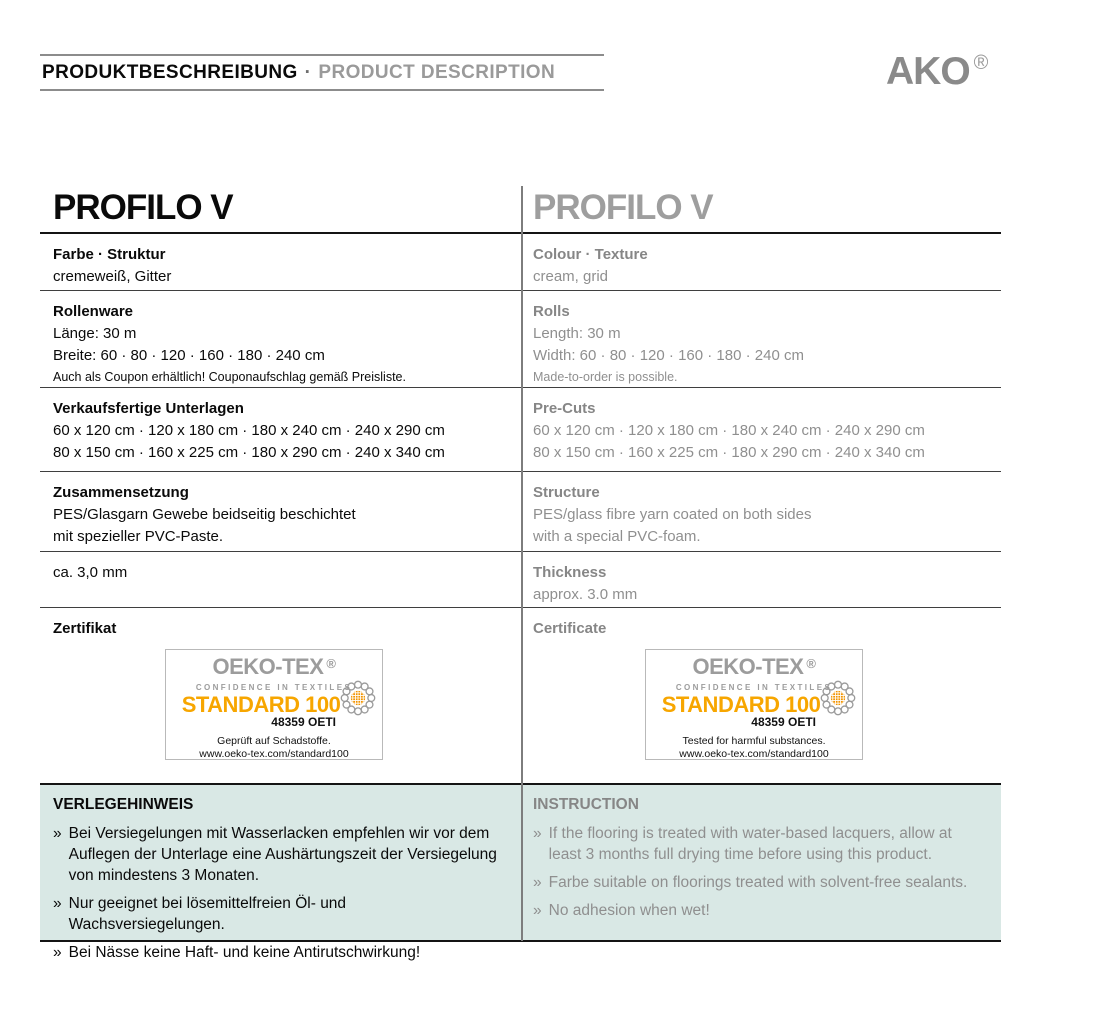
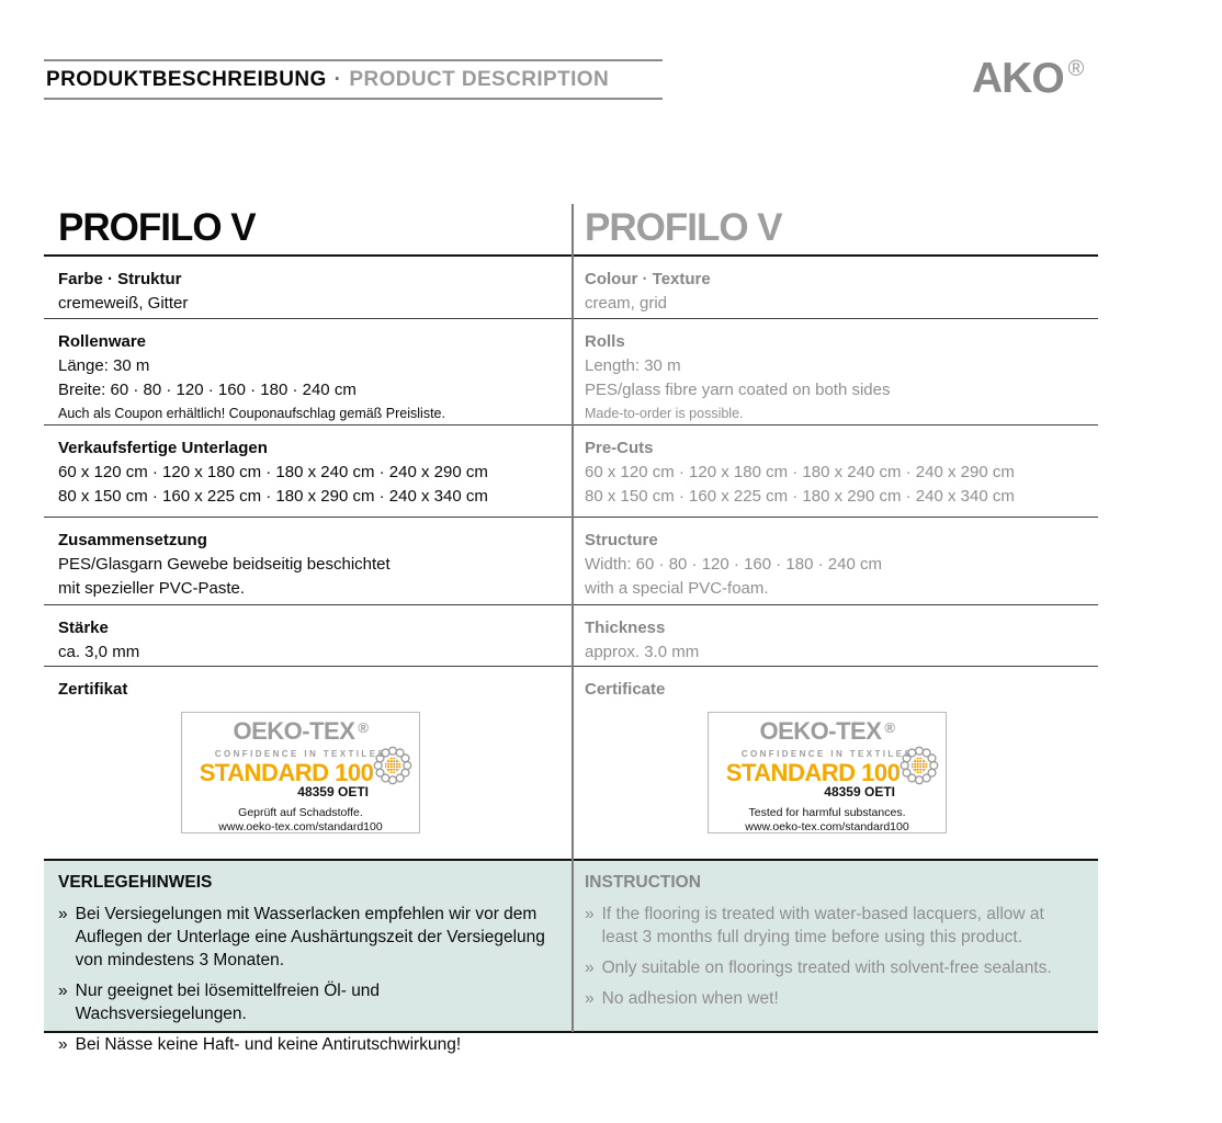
  PRODUKTBESCHREIBUNG · PRODUCT DESCRIPTION
  AKO ®
  PROFILO V
  PROFILO V
  Farbe · Struktur
  cremeweiß, Gitter
  Colour · Texture
  cream, grid
  Rollenware
  Länge: 30 m
  Breite: 60 · 80 · 120 · 160 · 180 · 240 cm
  Auch als Coupon erhältlich! Couponaufschlag gemäß Preisliste.
  Rolls
  Length: 30 m
- Width: 60 · 80 · 120 · 160 · 180 · 240 cm
+ PES/glass fibre yarn coated on both sides
  Made-to-order is possible.
  Verkaufsfertige Unterlagen
  60 x 120 cm · 120 x 180 cm · 180 x 240 cm · 240 x 290 cm
  80 x 150 cm · 160 x 225 cm · 180 x 290 cm · 240 x 340 cm
  Pre-Cuts
  60 x 120 cm · 120 x 180 cm · 180 x 240 cm · 240 x 290 cm
  80 x 150 cm · 160 x 225 cm · 180 x 290 cm · 240 x 340 cm
  Zusammensetzung
  PES/Glasgarn Gewebe beidseitig beschichtet
  mit spezieller PVC-Paste.
  Structure
- PES/glass fibre yarn coated on both sides
+ Width: 60 · 80 · 120 · 160 · 180 · 240 cm
  with a special PVC-foam.
+ Stärke
  ca. 3,0 mm
  Thickness
  approx. 3.0 mm
  Zertifikat
  OEKO-TEX ®
  CONFIDENCE IN TEXTILE
  STANDARD 100
  48359 OETI
  Geprüft auf Schadstoffe.
  www.oeko-tex.com/standard100
  Certificate
  OEKO-TEX ®
  CONFIDENCE IN TEXTILE
  STANDARD 100
  48359 OETI
  Tested for harmful substances.
  www.oeko-tex.com/standard100
  VERLEGEHINWEIS
  »
  Bei Versiegelungen mit Wasserlacken empfehlen wir vor dem Auflegen der Unterlage eine Aushärtungszeit der Versiegelung von mindestens 3 Monaten.
  »
  Nur geeignet bei lösemittelfreien Öl- und Wachsversiegelungen.
  »
  Bei Nässe keine Haft- und keine Antirutschwirkung!
  INSTRUCTION
  »
  If the flooring is treated with water-based lacquers, allow at least 3 months full drying time before using this product.
  »
- Farbe suitable on floorings treated with solvent-free sealants.
+ Only suitable on floorings treated with solvent-free sealants.
  »
  No adhesion when wet!
